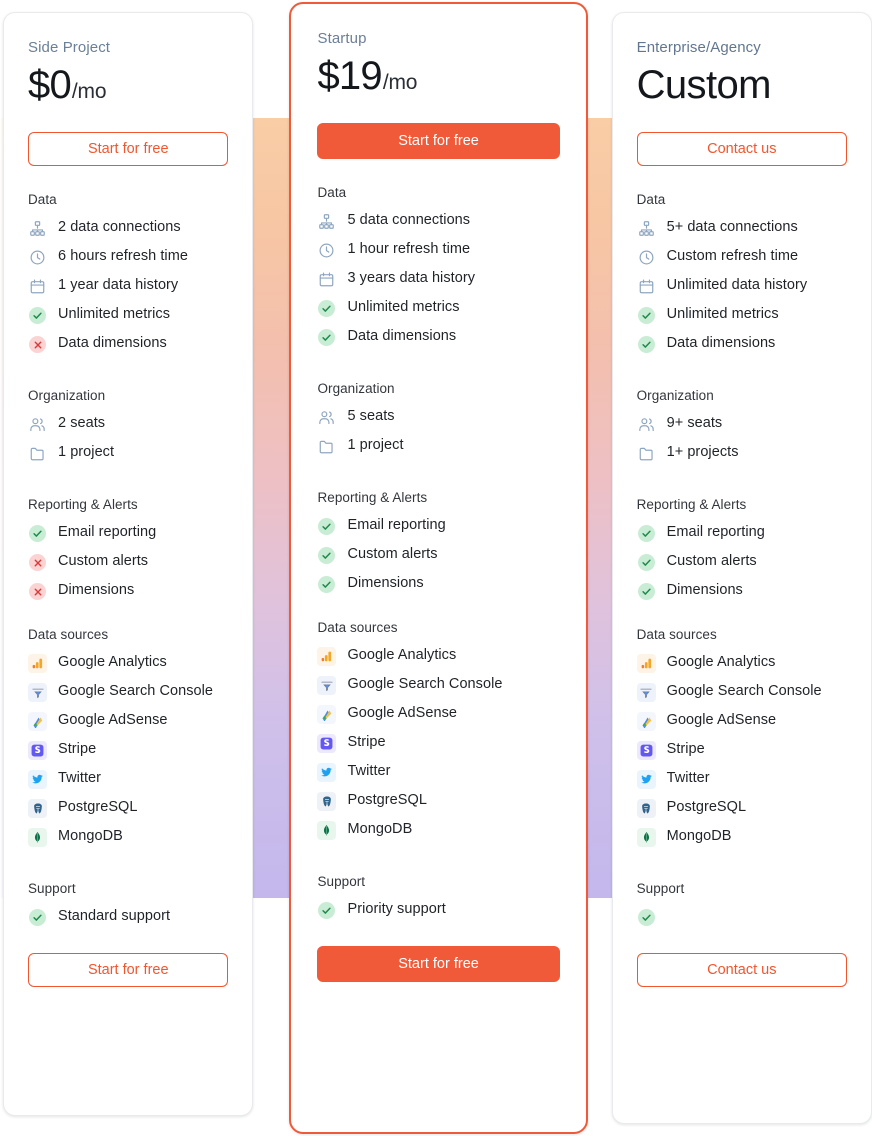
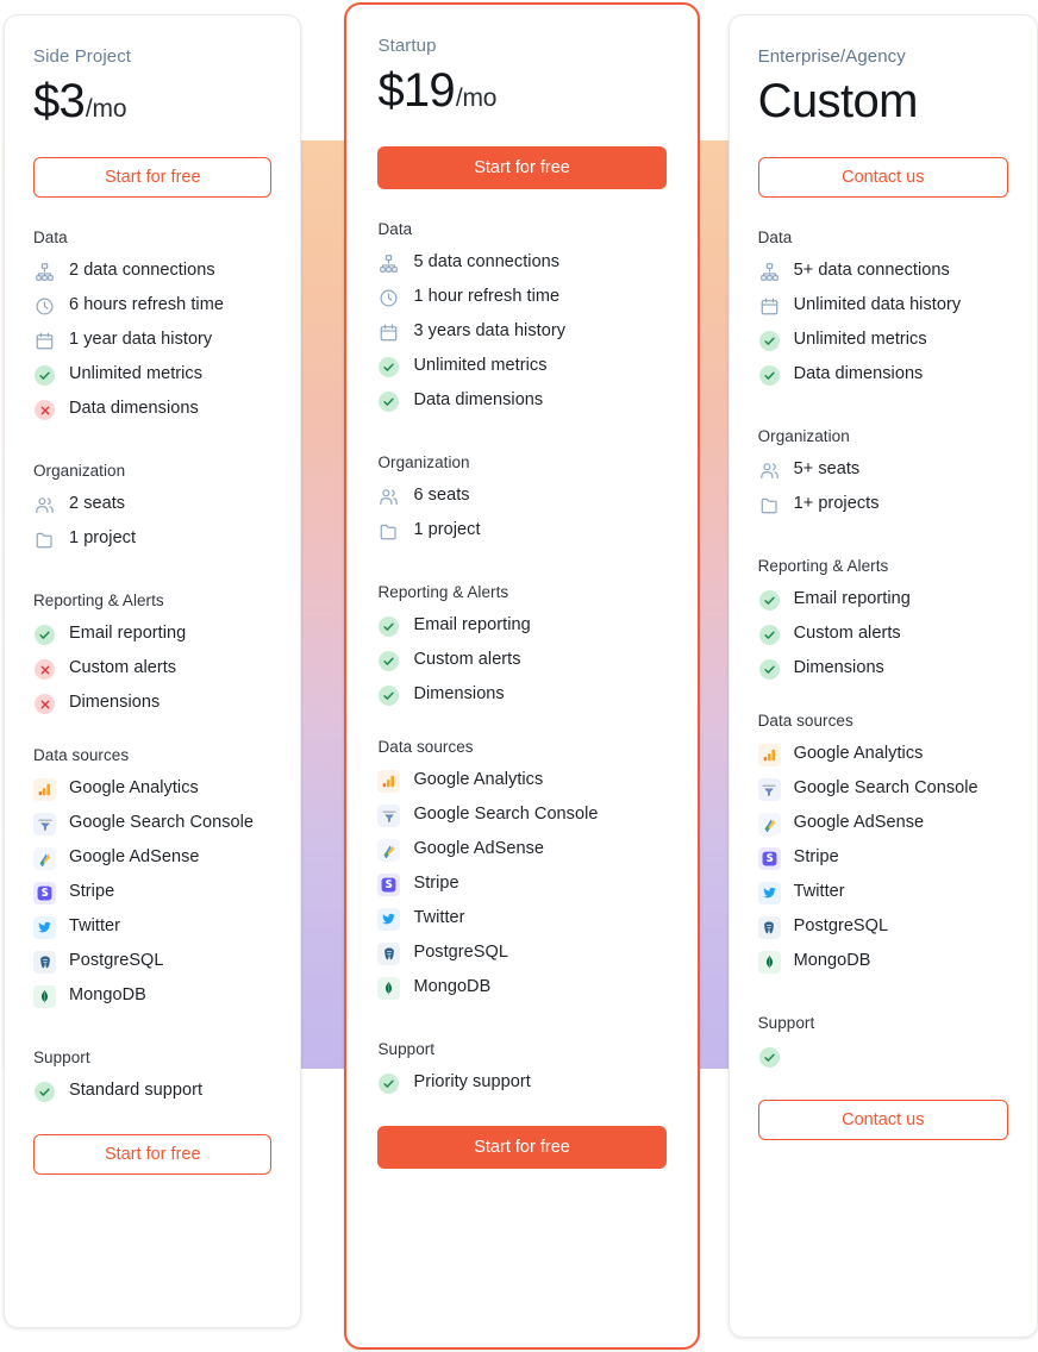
  Side Project
- $0
+ $3
  /mo
  Start for free
  Data
  2 data connections
  6 hours refresh time
  1 year data history
  Unlimited metrics
  Data dimensions
  Organization
  2 seats
  1 project
  Reporting & Alerts
  Email reporting
  Custom alerts
  Dimensions
  Data sources
  Google Analytics
  Google Search Console
  Google AdSense
  Stripe
  Twitter
  PostgreSQL
  MongoDB
  Support
  Standard support
  Start for free
  Startup
  $19
  /mo
  Start for free
  Data
  5 data connections
  1 hour refresh time
  3 years data history
  Unlimited metrics
  Data dimensions
  Organization
- 5 seats
+ 6 seats
  1 project
  Reporting & Alerts
  Email reporting
  Custom alerts
  Dimensions
  Data sources
  Google Analytics
  Google Search Console
  Google AdSense
  Stripe
  Twitter
  PostgreSQL
  MongoDB
  Support
  Priority support
  Start for free
  Enterprise/Agency
  Custom
  Contact us
  Data
  5+ data connections
- Custom refresh time
  Unlimited data history
  Unlimited metrics
  Data dimensions
  Organization
- 9+ seats
+ 5+ seats
  1+ projects
  Reporting & Alerts
  Email reporting
  Custom alerts
  Dimensions
  Data sources
  Google Analytics
  Google Search Console
  Google AdSense
  Stripe
  Twitter
  PostgreSQL
  MongoDB
  Support
  Contact us
